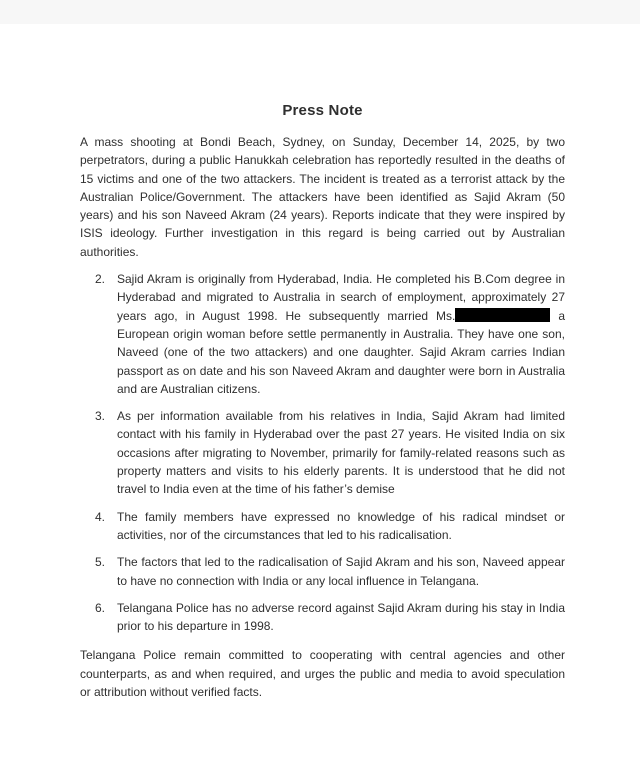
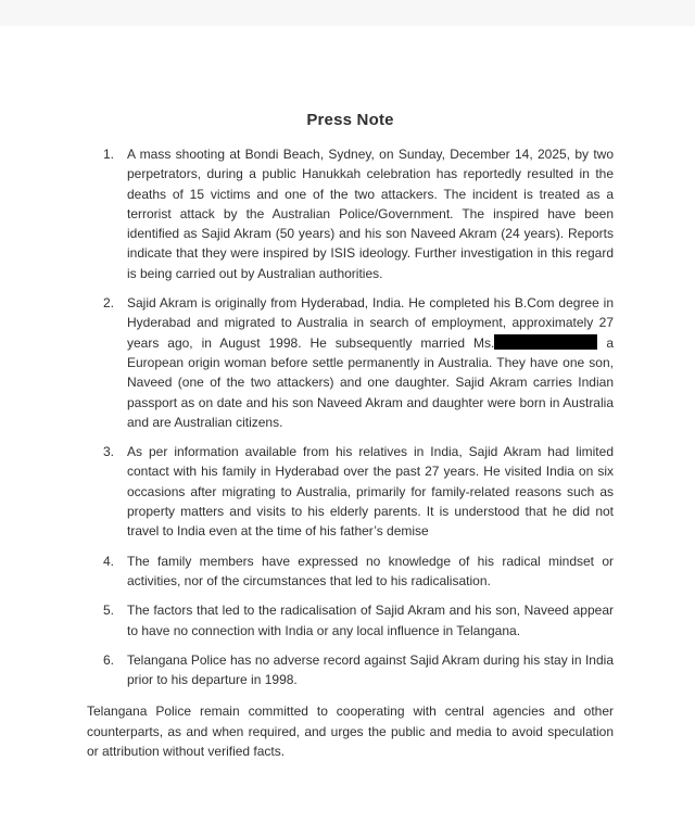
  Press Note
+ 1.
- A mass shooting at Bondi Beach, Sydney, on Sunday, December 14, 2025, by two perpetrators, during a public Hanukkah celebration has reportedly resulted in the deaths of 15 victims and one of the two attackers. The incident is treated as a terrorist attack by the Australian Police/Government. The attackers have been identified as Sajid Akram (50 years) and his son Naveed Akram (24 years). Reports indicate that they were inspired by ISIS ideology. Further investigation in this regard is being carried out by Australian authorities.
+ A mass shooting at Bondi Beach, Sydney, on Sunday, December 14, 2025, by two perpetrators, during a public Hanukkah celebration has reportedly resulted in the deaths of 15 victims and one of the two attackers. The incident is treated as a terrorist attack by the Australian Police/Government. The inspired have been identified as Sajid Akram (50 years) and his son Naveed Akram (24 years). Reports indicate that they were inspired by ISIS ideology. Further investigation in this regard is being carried out by Australian authorities.
  2.
  Sajid Akram is originally from Hyderabad, India. He completed his B.Com degree in Hyderabad and migrated to Australia in search of employment, approximately 27 years ago, in August 1998. He subsequently married Ms. a European origin woman before settle permanently in Australia. They have one son, Naveed (one of the two attackers) and one daughter. Sajid Akram carries Indian passport as on date and his son Naveed Akram and daughter were born in Australia and are Australian citizens.
  3.
- As per information available from his relatives in India, Sajid Akram had limited contact with his family in Hyderabad over the past 27 years. He visited India on six occasions after migrating to November, primarily for family-related reasons such as property matters and visits to his elderly parents. It is understood that he did not travel to India even at the time of his father’s demise
+ As per information available from his relatives in India, Sajid Akram had limited contact with his family in Hyderabad over the past 27 years. He visited India on six occasions after migrating to Australia, primarily for family-related reasons such as property matters and visits to his elderly parents. It is understood that he did not travel to India even at the time of his father’s demise
  4.
  The family members have expressed no knowledge of his radical mindset or activities, nor of the circumstances that led to his radicalisation.
  5.
  The factors that led to the radicalisation of Sajid Akram and his son, Naveed appear to have no connection with India or any local influence in Telangana.
  6.
  Telangana Police has no adverse record against Sajid Akram during his stay in India prior to his departure in 1998.
  Telangana Police remain committed to cooperating with central agencies and other counterparts, as and when required, and urges the public and media to avoid speculation or attribution without verified facts.
